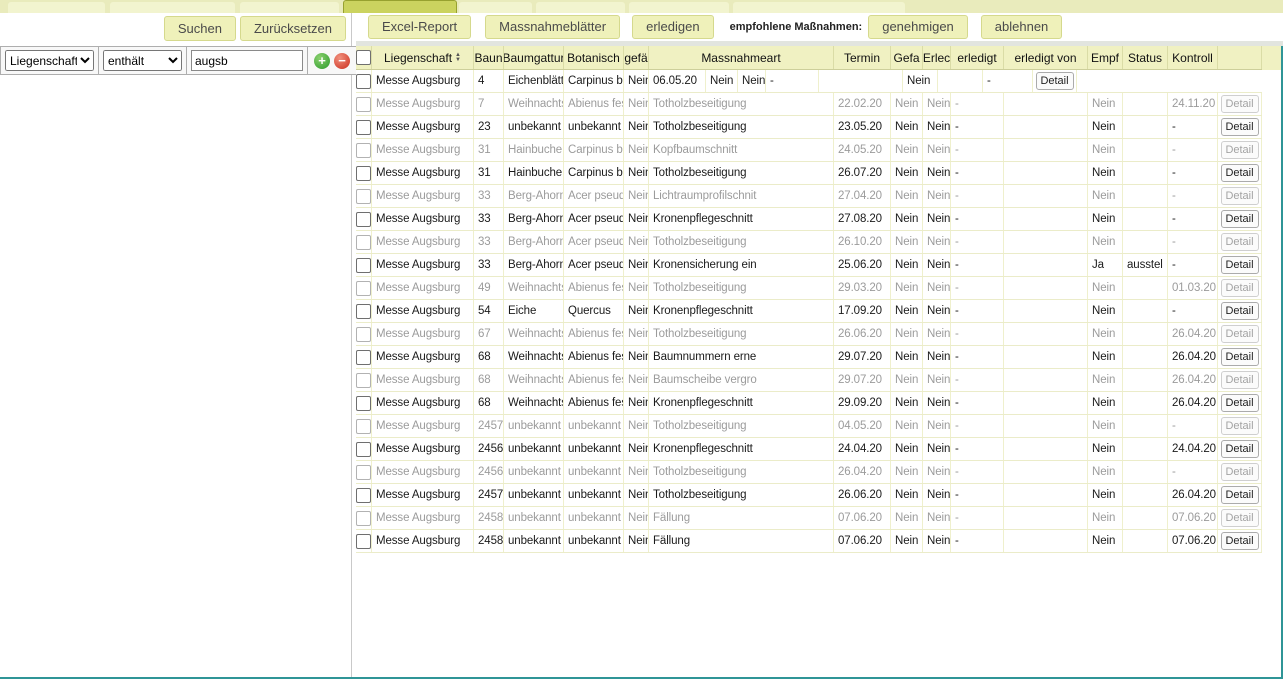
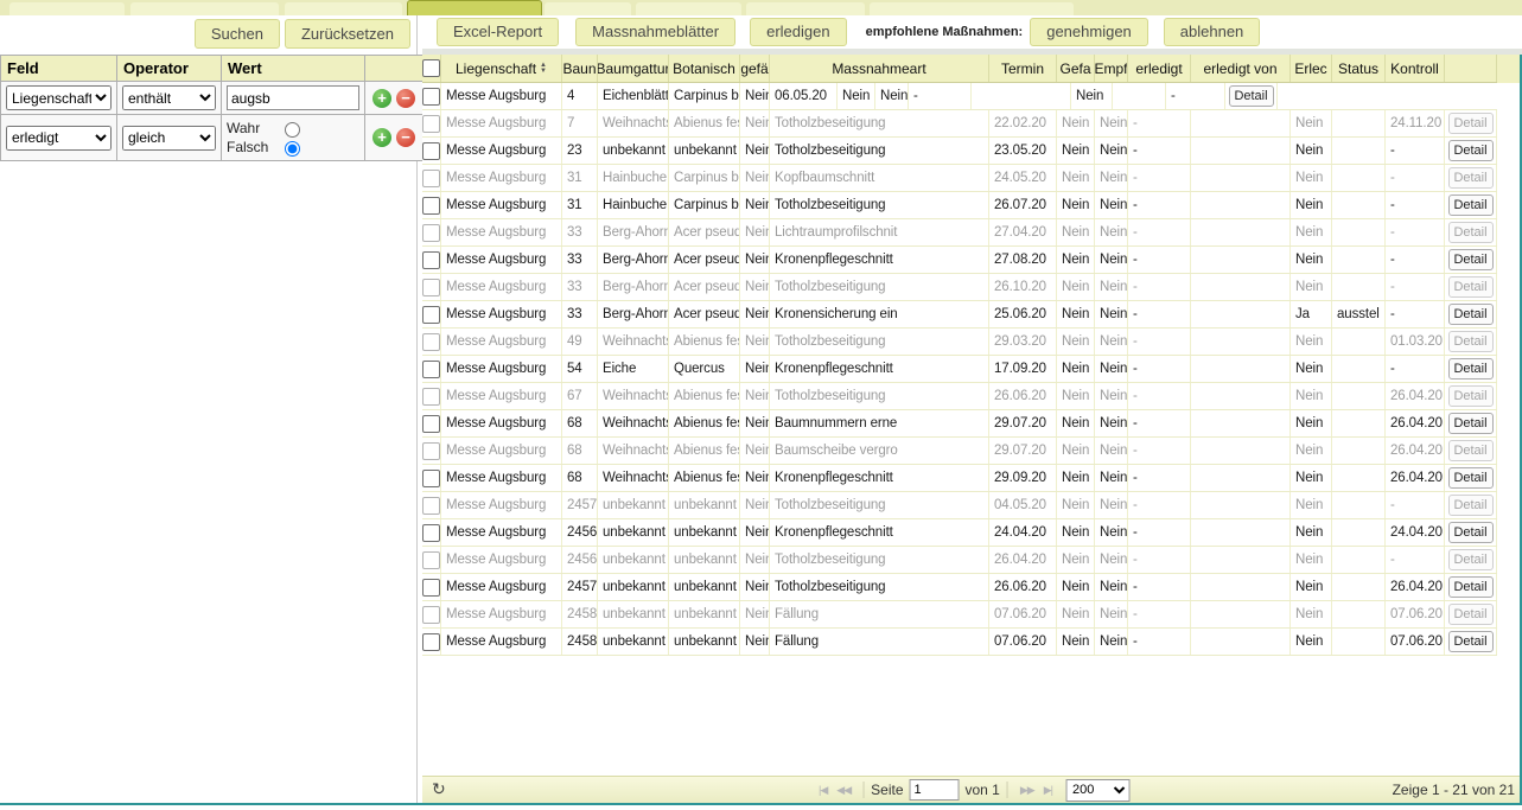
  Suchen
  Zurücksetzen
+ Feld	Operator	Wert
  Liegenschaft	enthält	augsb	+ −
+ erledigt	gleich	Wahr Falsch	+ −
  Excel-Report
  Massnahmeblätter
  erledigen
  empfohlene Maßnahmen:
  genehmigen
  ablehnen
  Liegenschaft
  Baun
  Baumgattur
  Botanisch
  gefä
  Massnahmeart
  Termin
  Gefa
- Erlec
+ Empf
  erledigt
  erledigt von
- Empf
+ Erlec
  Status
  Kontroll
  Messe Augsburg
  4
  Eichenblätt
  Carpinus b
  Nein
  06.05.20
  Nein
  Nein
  -
  Nein
  -
  Detail
  Messe Augsburg
  7
  Weihnacht
  Abienus fe
  Nein
  Totholzbeseitigung
  22.02.20
  Nein
  Nein
  -
  Nein
  24.11.20
  Detail
  Messe Augsburg
  23
  unbekannt
  unbekannt
  Nein
  Totholzbeseitigung
  23.05.20
  Nein
  Nein
  -
  Nein
  -
  Detail
  Messe Augsburg
  31
  Hainbuche
  Carpinus b
  Nein
  Kopfbaumschnitt
  24.05.20
  Nein
  Nein
  -
  Nein
  -
  Detail
  Messe Augsburg
  31
  Hainbuche
  Carpinus b
  Nein
  Totholzbeseitigung
  26.07.20
  Nein
  Nein
  -
  Nein
  -
  Detail
  Messe Augsburg
  33
  Berg-Ahorn
  Acer pseud
  Nein
  Lichtraumprofilschnit
  27.04.20
  Nein
  Nein
  -
  Nein
  -
  Detail
  Messe Augsburg
  33
  Berg-Ahorn
  Acer pseud
  Nein
  Kronenpflegeschnitt
  27.08.20
  Nein
  Nein
  -
  Nein
  -
  Detail
  Messe Augsburg
  33
  Berg-Ahorn
  Acer pseud
  Nein
  Totholzbeseitigung
  26.10.20
  Nein
  Nein
  -
  Nein
  -
  Detail
  Messe Augsburg
  33
  Berg-Ahorn
  Acer pseud
  Nein
  Kronensicherung ein
  25.06.20
  Nein
  Nein
  -
  Ja
  ausstel
  -
  Detail
  Messe Augsburg
  49
  Weihnacht
  Abienus fe
  Nein
  Totholzbeseitigung
  29.03.20
  Nein
  Nein
  -
  Nein
  01.03.20
  Detail
  Messe Augsburg
  54
  Eiche
  Quercus
  Nein
  Kronenpflegeschnitt
  17.09.20
  Nein
  Nein
  -
  Nein
  -
  Detail
  Messe Augsburg
  67
  Weihnacht
  Abienus fe
  Nein
  Totholzbeseitigung
  26.06.20
  Nein
  Nein
  -
  Nein
  26.04.20
  Detail
  Messe Augsburg
  68
  Weihnacht
  Abienus fe
  Nein
  Baumnummern erne
  29.07.20
  Nein
  Nein
  -
  Nein
  26.04.20
  Detail
  Messe Augsburg
  68
  Weihnacht
  Abienus fe
  Nein
  Baumscheibe vergro
  29.07.20
  Nein
  Nein
  -
  Nein
  26.04.20
  Detail
  Messe Augsburg
  68
  Weihnacht
  Abienus fe
  Nein
  Kronenpflegeschnitt
  29.09.20
  Nein
  Nein
  -
  Nein
  26.04.20
  Detail
  Messe Augsburg
  2457
  unbekannt
  unbekannt
  Nein
  Totholzbeseitigung
  04.05.20
  Nein
  Nein
  -
  Nein
  -
  Detail
  Messe Augsburg
  2456
  unbekannt
  unbekannt
  Nein
  Kronenpflegeschnitt
  24.04.20
  Nein
  Nein
  -
  Nein
  24.04.20
  Detail
  Messe Augsburg
  2456
  unbekannt
  unbekannt
  Nein
  Totholzbeseitigung
  26.04.20
  Nein
  Nein
  -
  Nein
  -
  Detail
  Messe Augsburg
  2457
  unbekannt
  unbekannt
  Nein
  Totholzbeseitigung
  26.06.20
  Nein
  Nein
  -
  Nein
  26.04.20
  Detail
  Messe Augsburg
  2458
  unbekannt
  unbekannt
  Nein
  Fällung
  07.06.20
  Nein
  Nein
  -
  Nein
  07.06.20
  Detail
  Messe Augsburg
  2458
  unbekannt
  unbekannt
  Nein
  Fällung
  07.06.20
  Nein
  Nein
  -
  Nein
  07.06.20
  Detail
+ ↻
+ |◀
+ ◀◀
+ Seite
+ 1
+ von 1
+ ▶▶
+ ▶|
+ 200
+ Zeige 1 - 21 von 21
